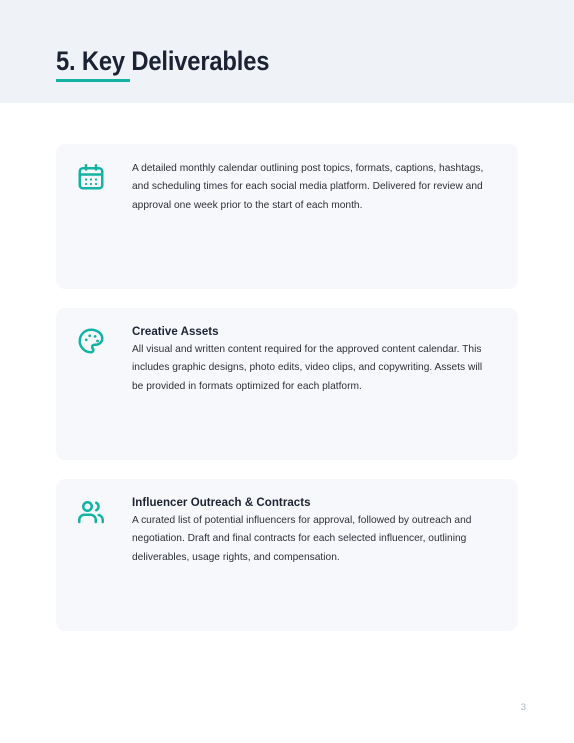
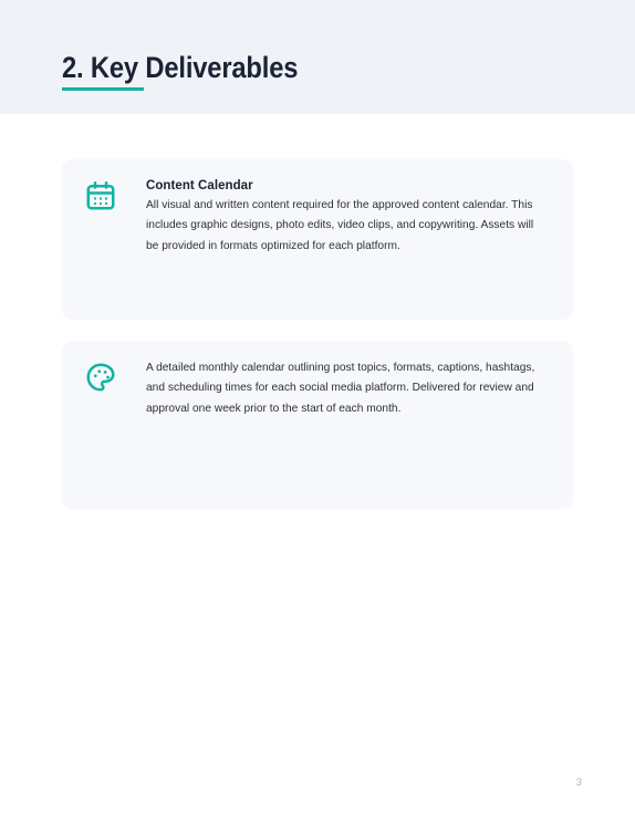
- 5. Key Deliverables
+ 2. Key Deliverables
+ Content Calendar
- A detailed monthly calendar outlining post topics, formats, captions, hashtags, and scheduling times for each social media platform. Delivered for review and approval one week prior to the start of each month.
+ All visual and written content required for the approved content calendar. This includes graphic designs, photo edits, video clips, and copywriting. Assets will be provided in formats optimized for each platform.
- Creative Assets
- All visual and written content required for the approved content calendar. This includes graphic designs, photo edits, video clips, and copywriting. Assets will be provided in formats optimized for each platform.
+ A detailed monthly calendar outlining post topics, formats, captions, hashtags, and scheduling times for each social media platform. Delivered for review and approval one week prior to the start of each month.
- Influencer Outreach & Contracts
- A curated list of potential influencers for approval, followed by outreach and negotiation. Draft and final contracts for each selected influencer, outlining deliverables, usage rights, and compensation.
  3
